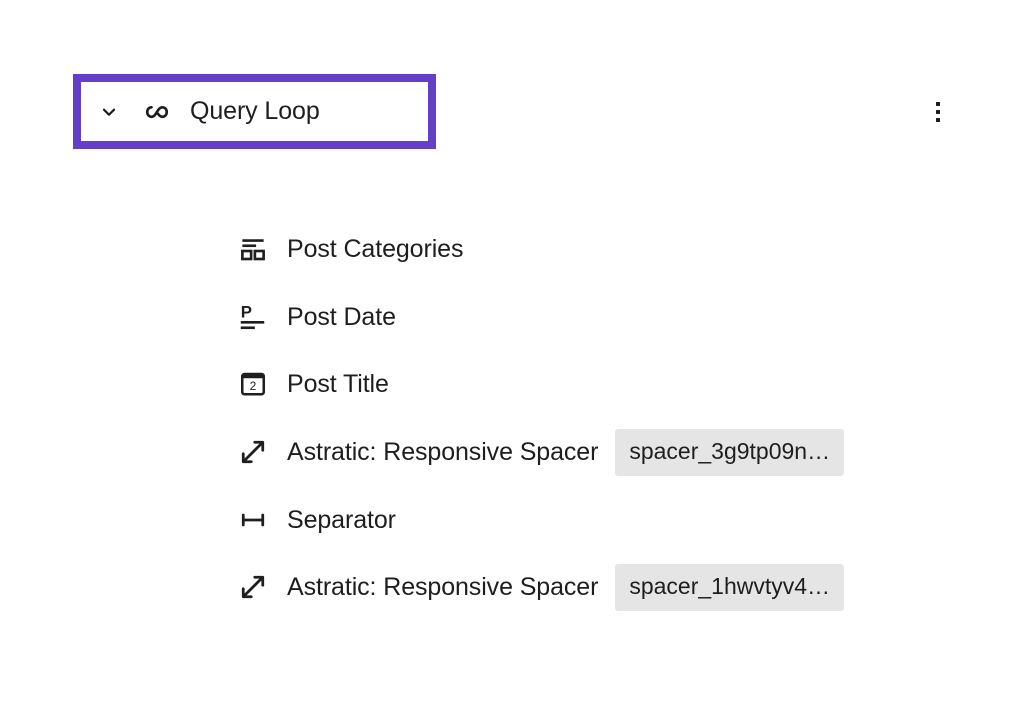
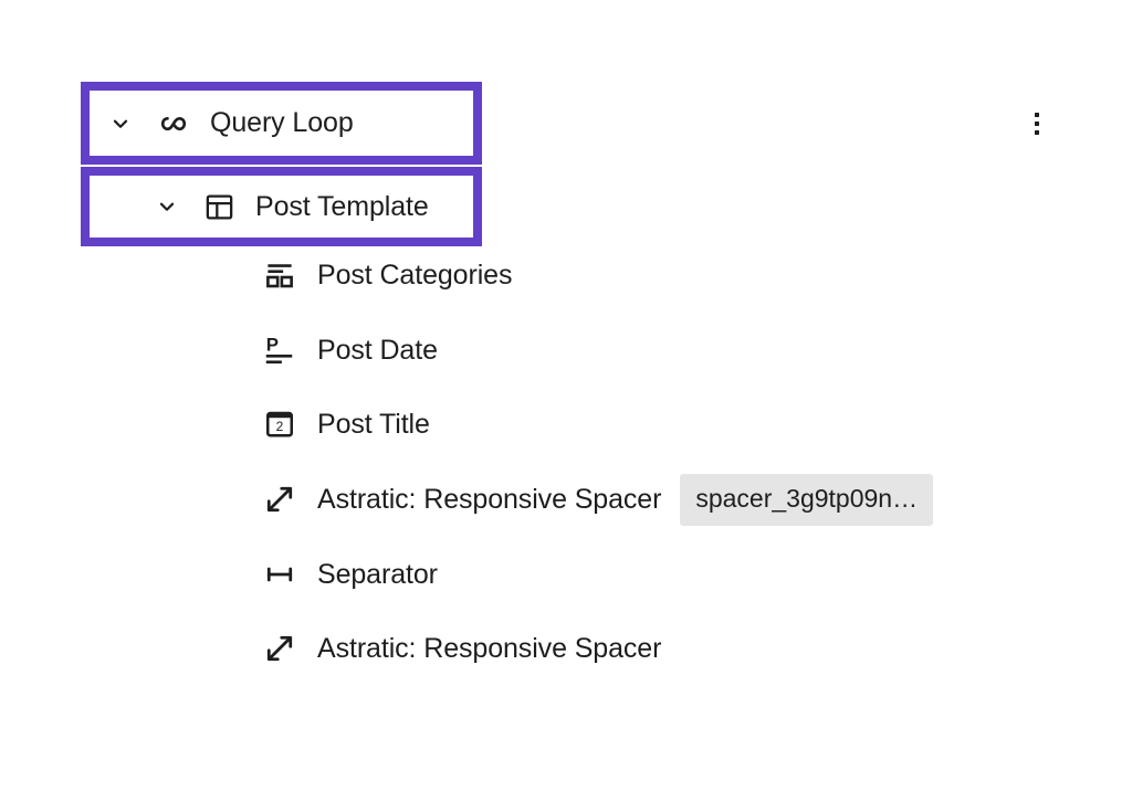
  Query Loop
+ Post Template
  Post Categories
  P
  Post Date
  2
  Post Title
  Astratic: Responsive Spacer
  spacer_3g9tp09n…
  Separator
  Astratic: Responsive Spacer
- spacer_1hwvtyv4…
